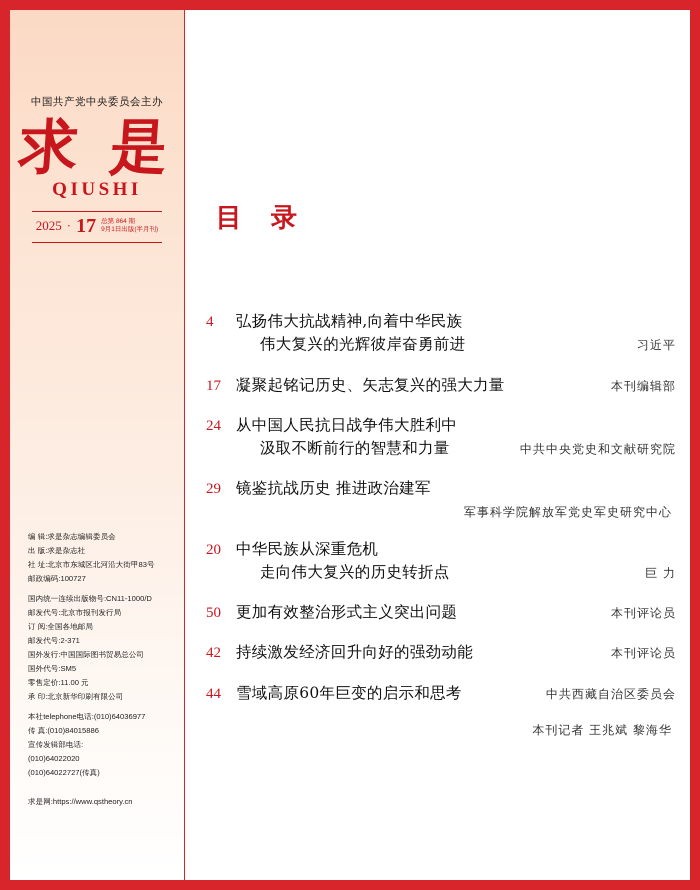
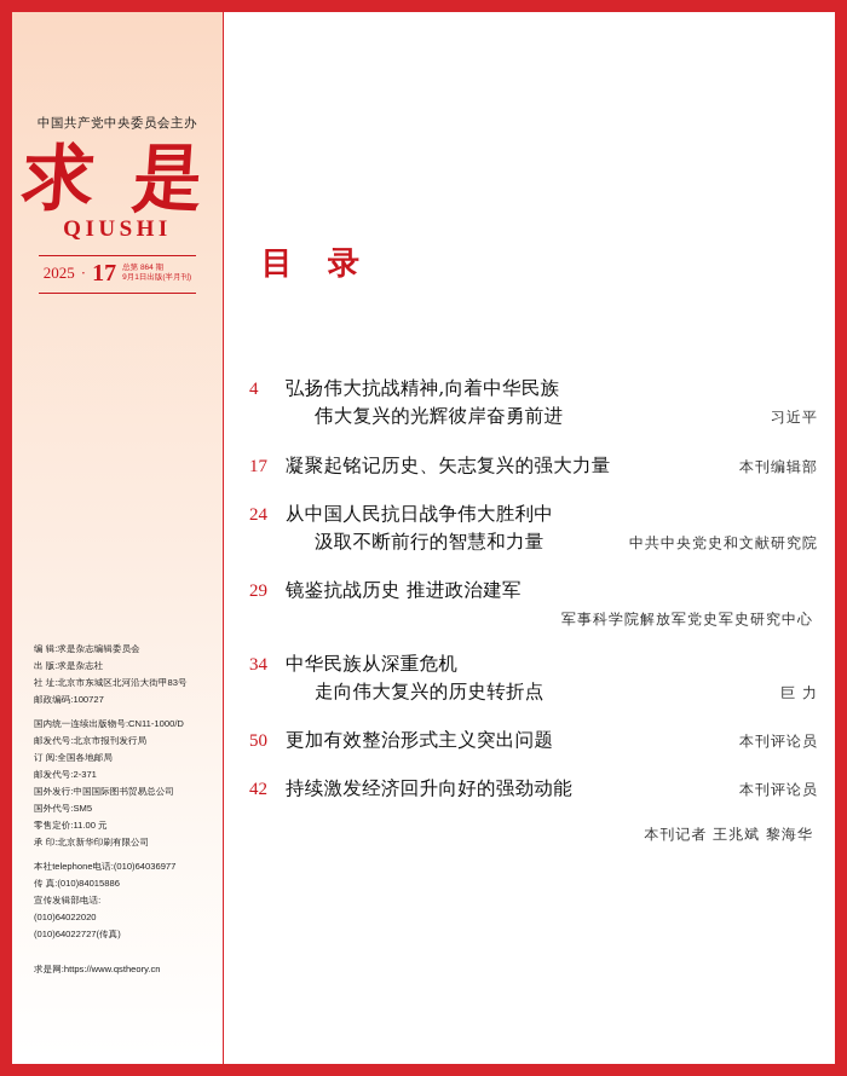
  中国共产党中央委员会主办
  QIUSHI
  2025
  ·
  17
  编 辑:求是杂志编辑委员会
  出 版:求是杂志社
  社 址:北京市东城区北河沿大街甲83号
  邮政编码:100727
  国内统一连续出版物号:CN11-1000/D
  邮发代号:北京市报刊发行局
  订 阅:全国各地邮局
  邮发代号:2-371
  国外发行:中国国际图书贸易总公司
  国外代号:SM5
  零售定价:11.00 元
  承 印:北京新华印刷有限公司
  本社telephone电话:(010)64036977
  传 真:(010)84015886
  宣传发辑部电话:
  (010)64022020
  (010)64022727(传真)
  求是网:https://www.qstheory.cn
  目 录
  4
  弘扬伟大抗战精神,向着中华民族
  伟大复兴的光辉彼岸奋勇前进
  习近平
  17
  凝聚起铭记历史、矢志复兴的强大力量
  本刊编辑部
  24
  从中国人民抗日战争伟大胜利中
  汲取不断前行的智慧和力量
  中共中央党史和文献研究院
  29
  镜鉴抗战历史 推进政治建军
  军事科学院解放军党史军史研究中心
- 20
+ 34
  中华民族从深重危机
  走向伟大复兴的历史转折点
  巨 力
  50
  更加有效整治形式主义突出问题
  本刊评论员
  42
  持续激发经济回升向好的强劲动能
  本刊评论员
- 44
- 雪域高原60年巨变的启示和思考
- 中共西藏自治区委员会
  本刊记者 王兆斌 黎海华
